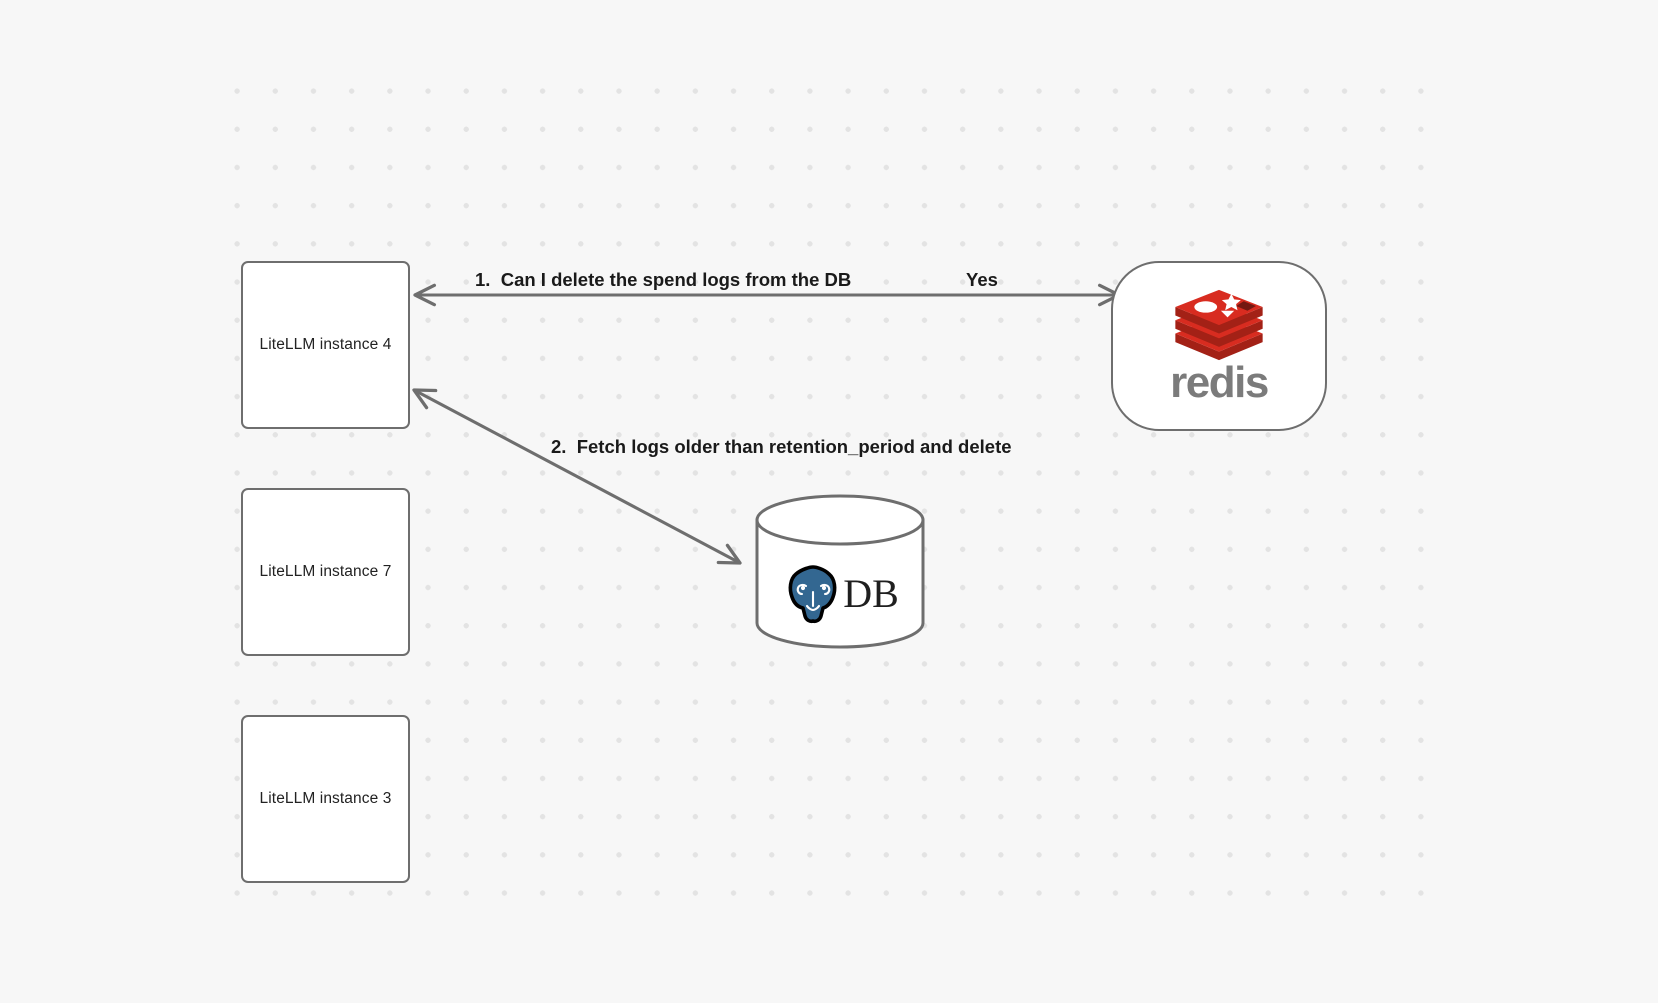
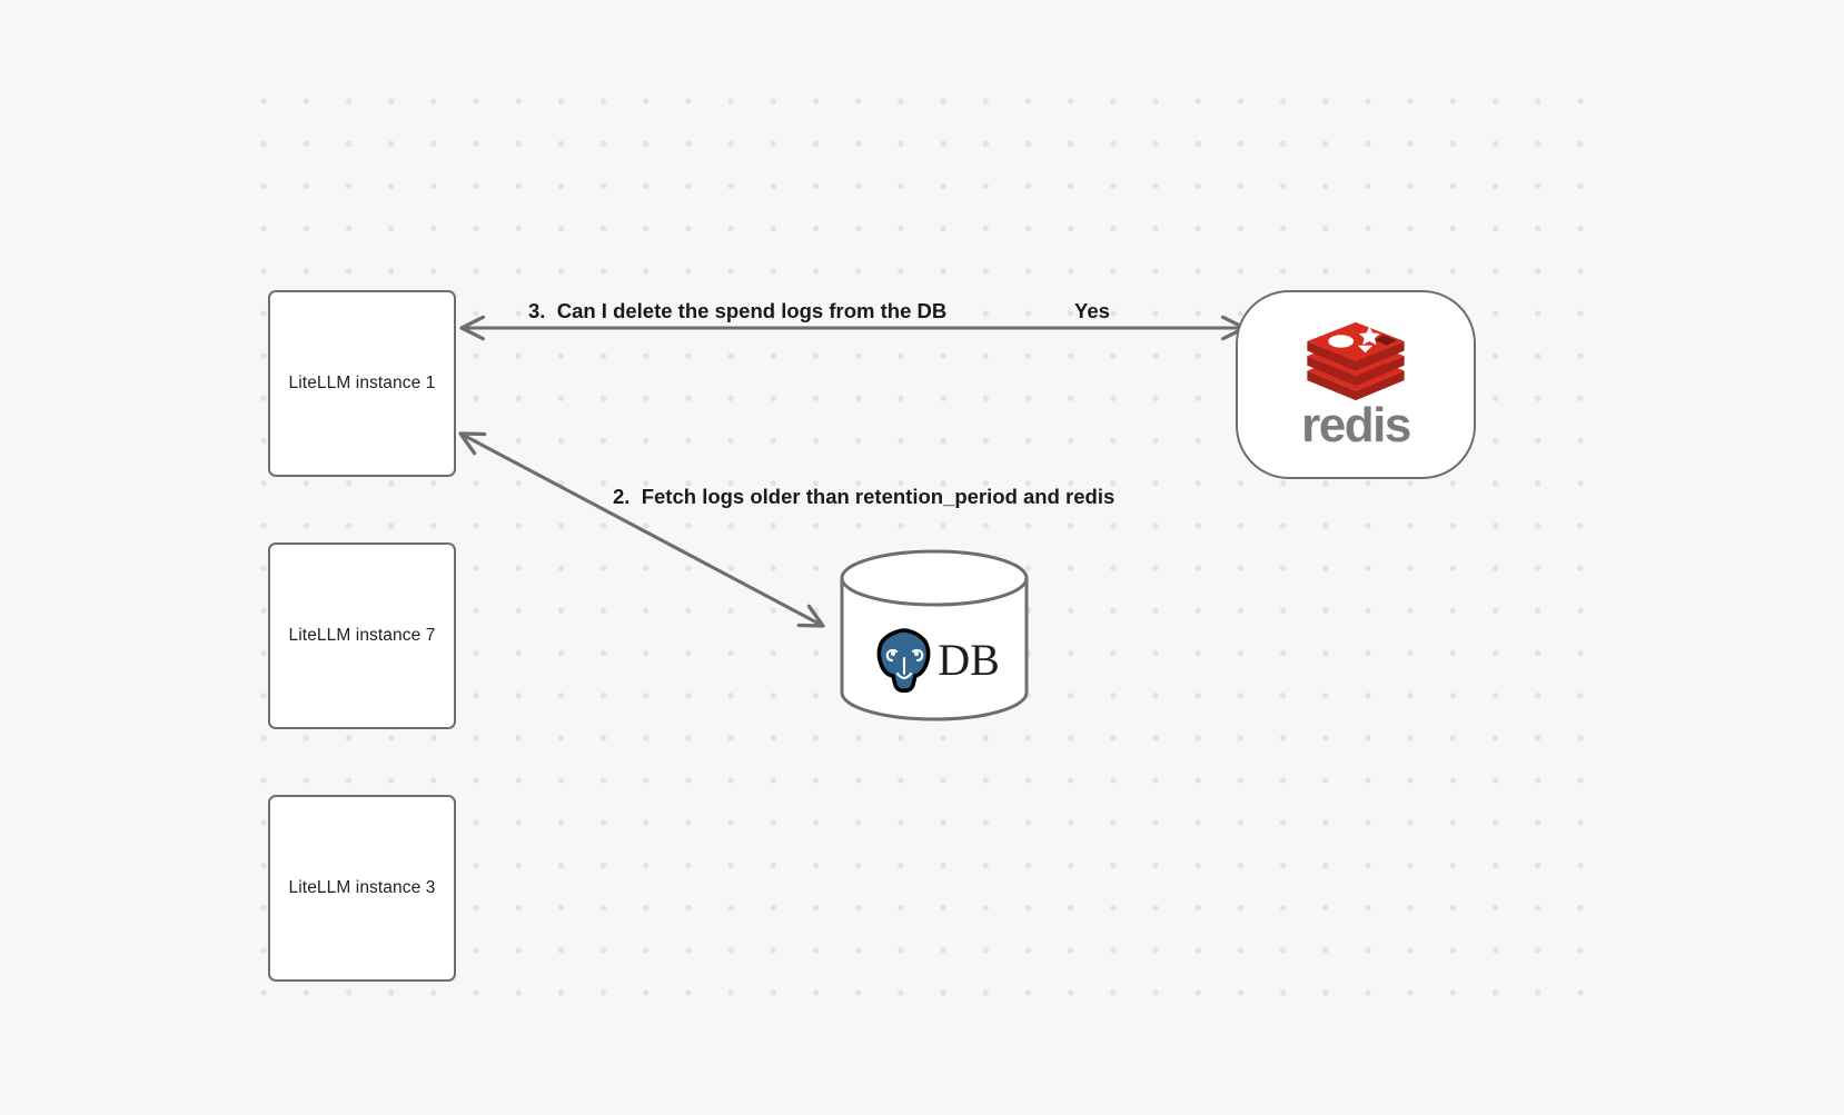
- 1. Can I delete the spend logs from the DB
+ 3. Can I delete the spend logs from the DB
  Yes
- 2. Fetch logs older than retention_period and delete
+ 2. Fetch logs older than retention_period and redis
- LiteLLM instance 4
+ LiteLLM instance 1
  LiteLLM instance 7
  LiteLLM instance 3
  redis
  DB
